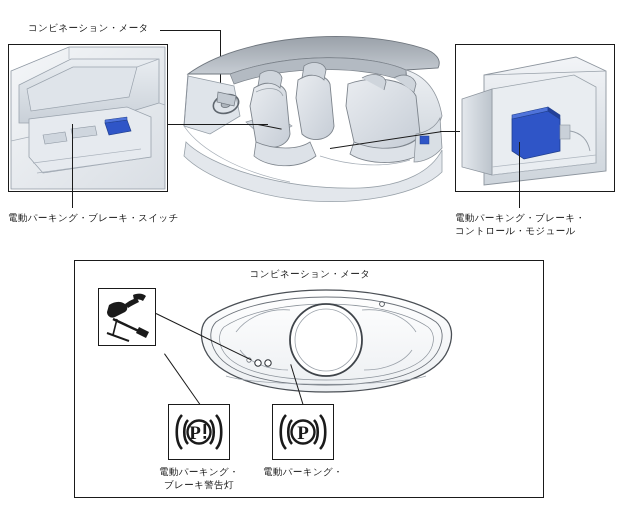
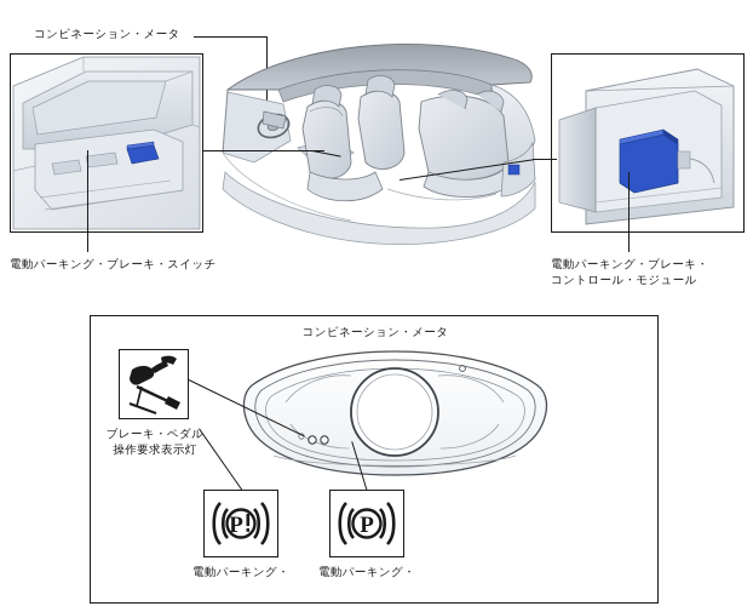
  電動パーキング・ブレーキ・スイッチ
  コンビネーション・メータ
  電動パーキング・ブレーキ・
  コントロール・モジュール
  コンビネーション・メータ
+ ブレーキ・ペダル
+ 操作要求表示灯
  P
  P
  電動パーキング・
- ブレーキ警告灯
  電動パーキング・
